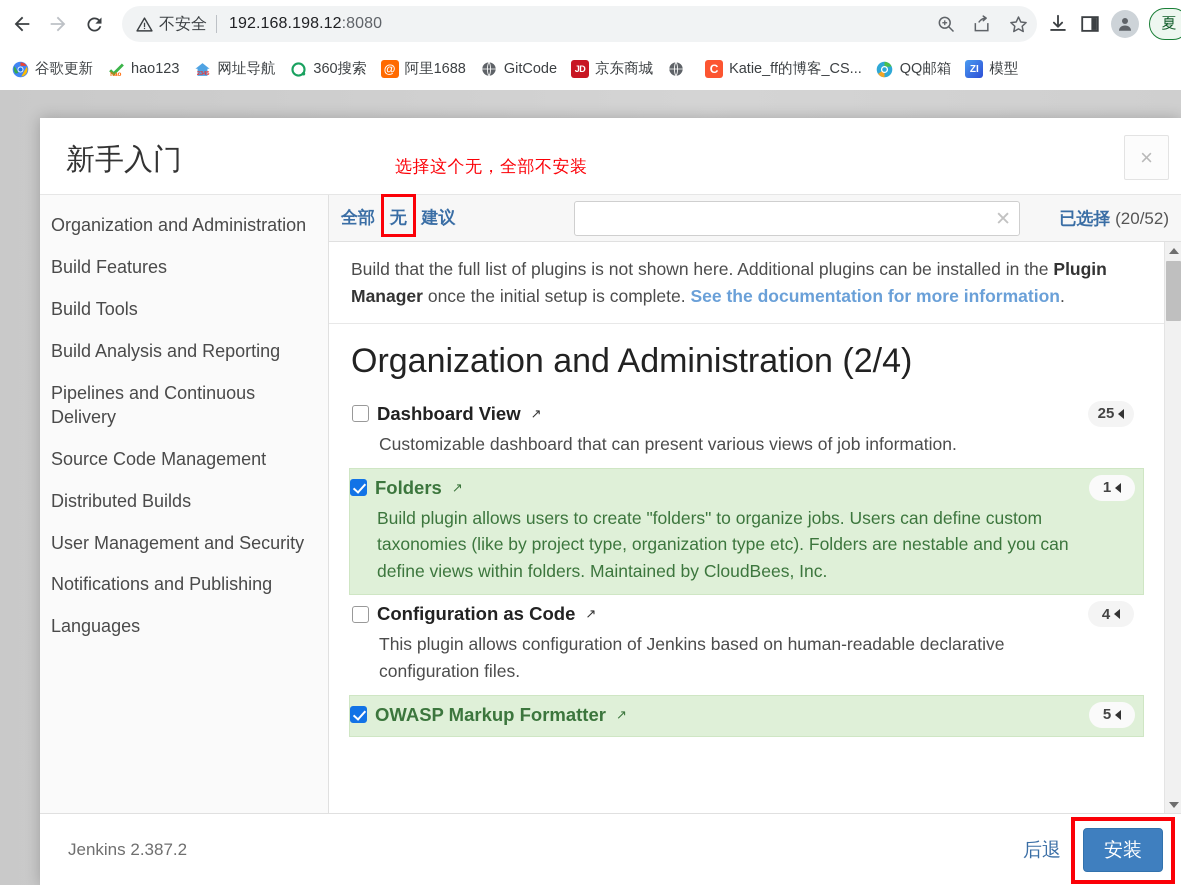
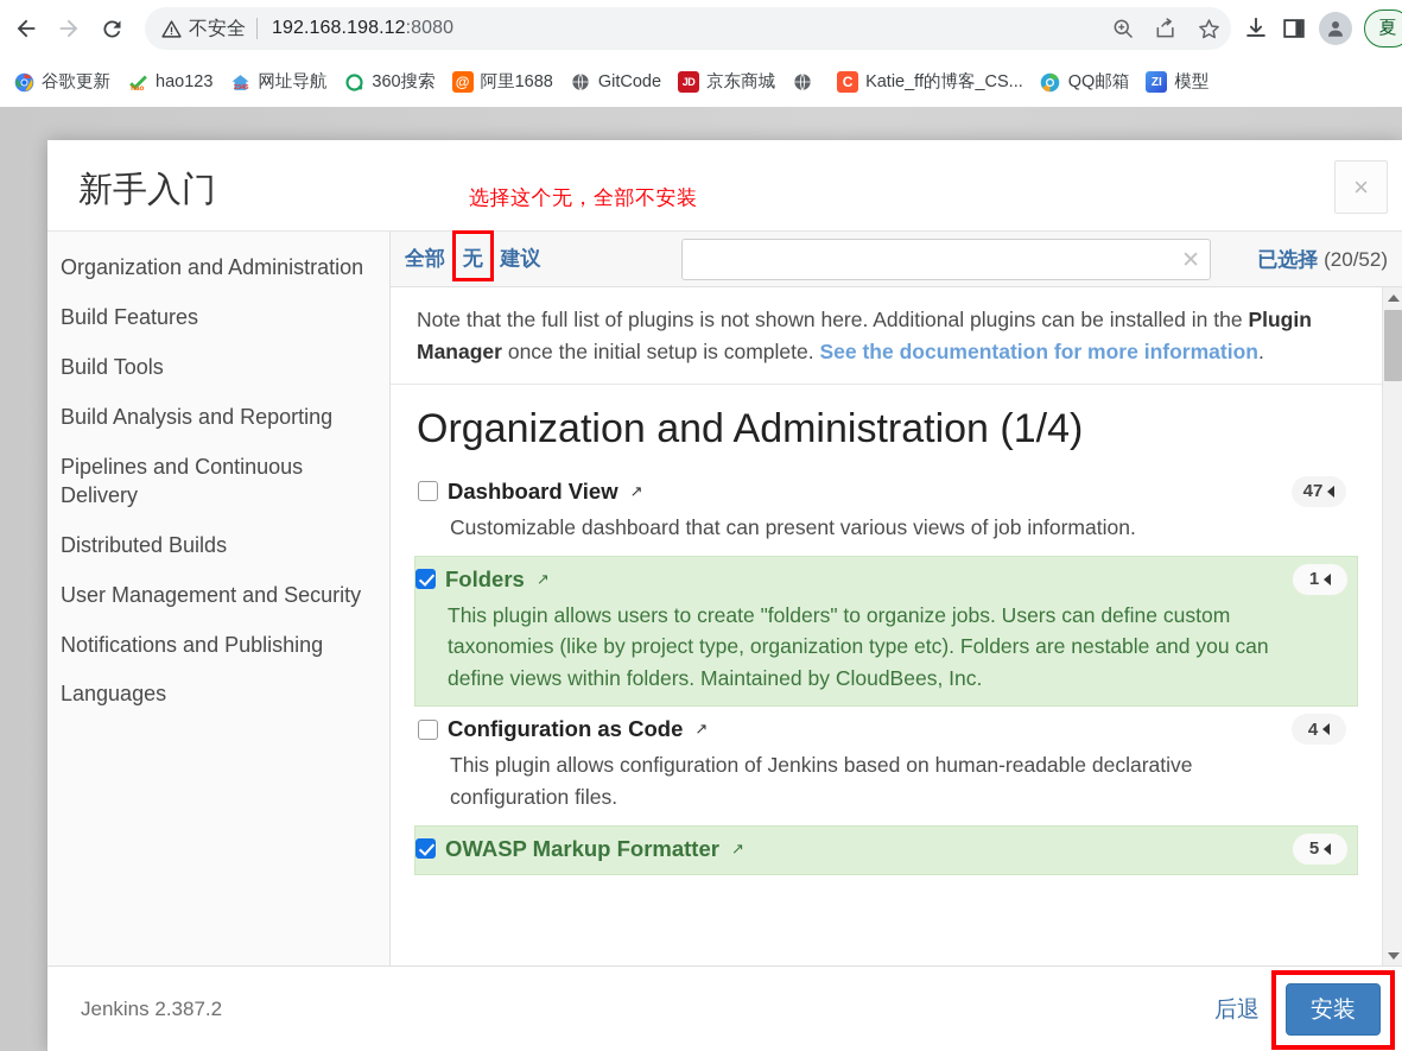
  不安全
  192.168.198.12:8080
  夏
  谷歌更新
  hao123
  网址导航
  360搜索
  @
  阿里1688
  GitCode
  JD
  京东商城
  C
  Katie_ff的博客_CS...
  QQ邮箱
  ZI
  模型
  新手入门
  选择这个无，全部不安装
  ×
  Organization and Administration
  Build Features
  Build Tools
  Build Analysis and Reporting
  Pipelines and Continuous Delivery
- Source Code Management
  Distributed Builds
  User Management and Security
  Notifications and Publishing
  Languages
  全部
  |
  无
  |
  建议
  ✕
  已选择 (20/52)
- Build that the full list of plugins is not shown here. Additional plugins can be installed in the Plugin Manager once the initial setup is complete. See the documentation for more information.
+ Note that the full list of plugins is not shown here. Additional plugins can be installed in the Plugin Manager once the initial setup is complete. See the documentation for more information.
- Organization and Administration (2/4)
+ Organization and Administration (1/4)
  Dashboard View
  ↗
  Customizable dashboard that can present various views of job information.
- 25
+ 47
  Folders
  ↗
- Build plugin allows users to create "folders" to organize jobs. Users can define custom taxonomies (like by project type, organization type etc). Folders are nestable and you can define views within folders. Maintained by CloudBees, Inc.
+ This plugin allows users to create "folders" to organize jobs. Users can define custom taxonomies (like by project type, organization type etc). Folders are nestable and you can define views within folders. Maintained by CloudBees, Inc.
  1
  Configuration as Code
  ↗
  This plugin allows configuration of Jenkins based on human-readable declarative configuration files.
  4
  OWASP Markup Formatter
  ↗
  5
  Jenkins 2.387.2
  后退
  安装
